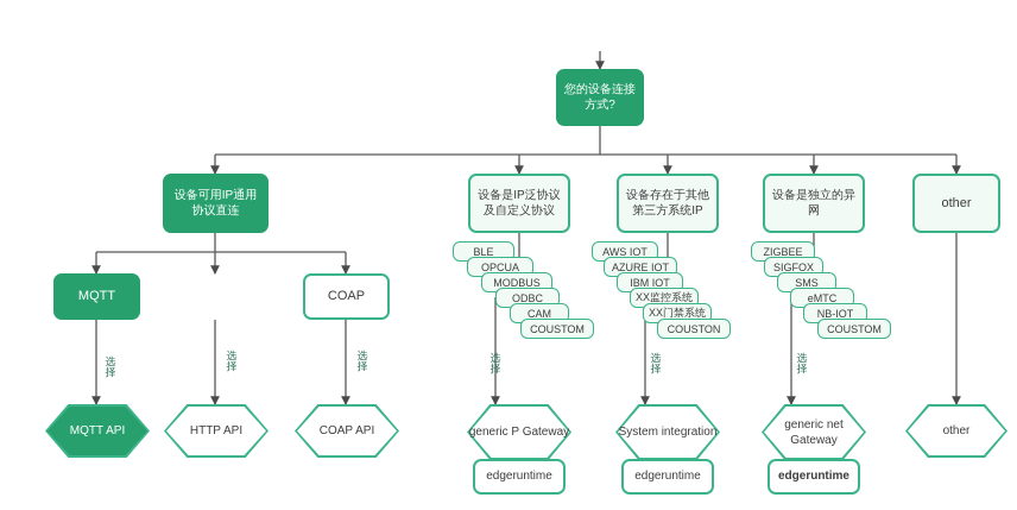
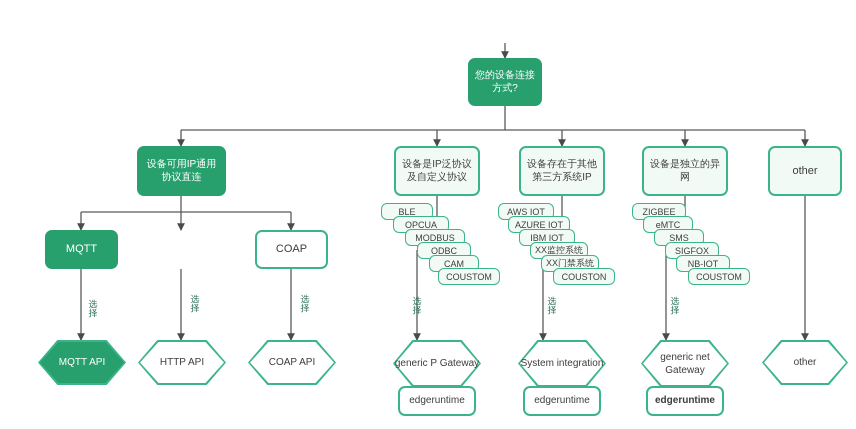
  您的设备连接方式?
  设备可用IP通用协议直连
  设备是IP泛协议及自定义协议
  设备存在于其他第三方系统IP
  设备是独立的异网
  other
  MQTT
  COAP
  选择
  选择
  选择
  BLE
  OPCUA
  MODBUS
  ODBC
  CAM
  COUSTOM
  AWS IOT
  AZURE IOT
  IBM IOT
  XX监控系统
  XX门禁系统
  COUSTON
  ZIGBEE
- SIGFOX
+ eMTC
  SMS
- eMTC
+ SIGFOX
  NB-IOT
  COUSTOM
  选择
  选择
  选择
  MQTT API
  HTTP API
  COAP API
  generic P Gateway
  System integration
  generic net Gateway
  other
  edgeruntime
  edgeruntime
  edgeruntime
